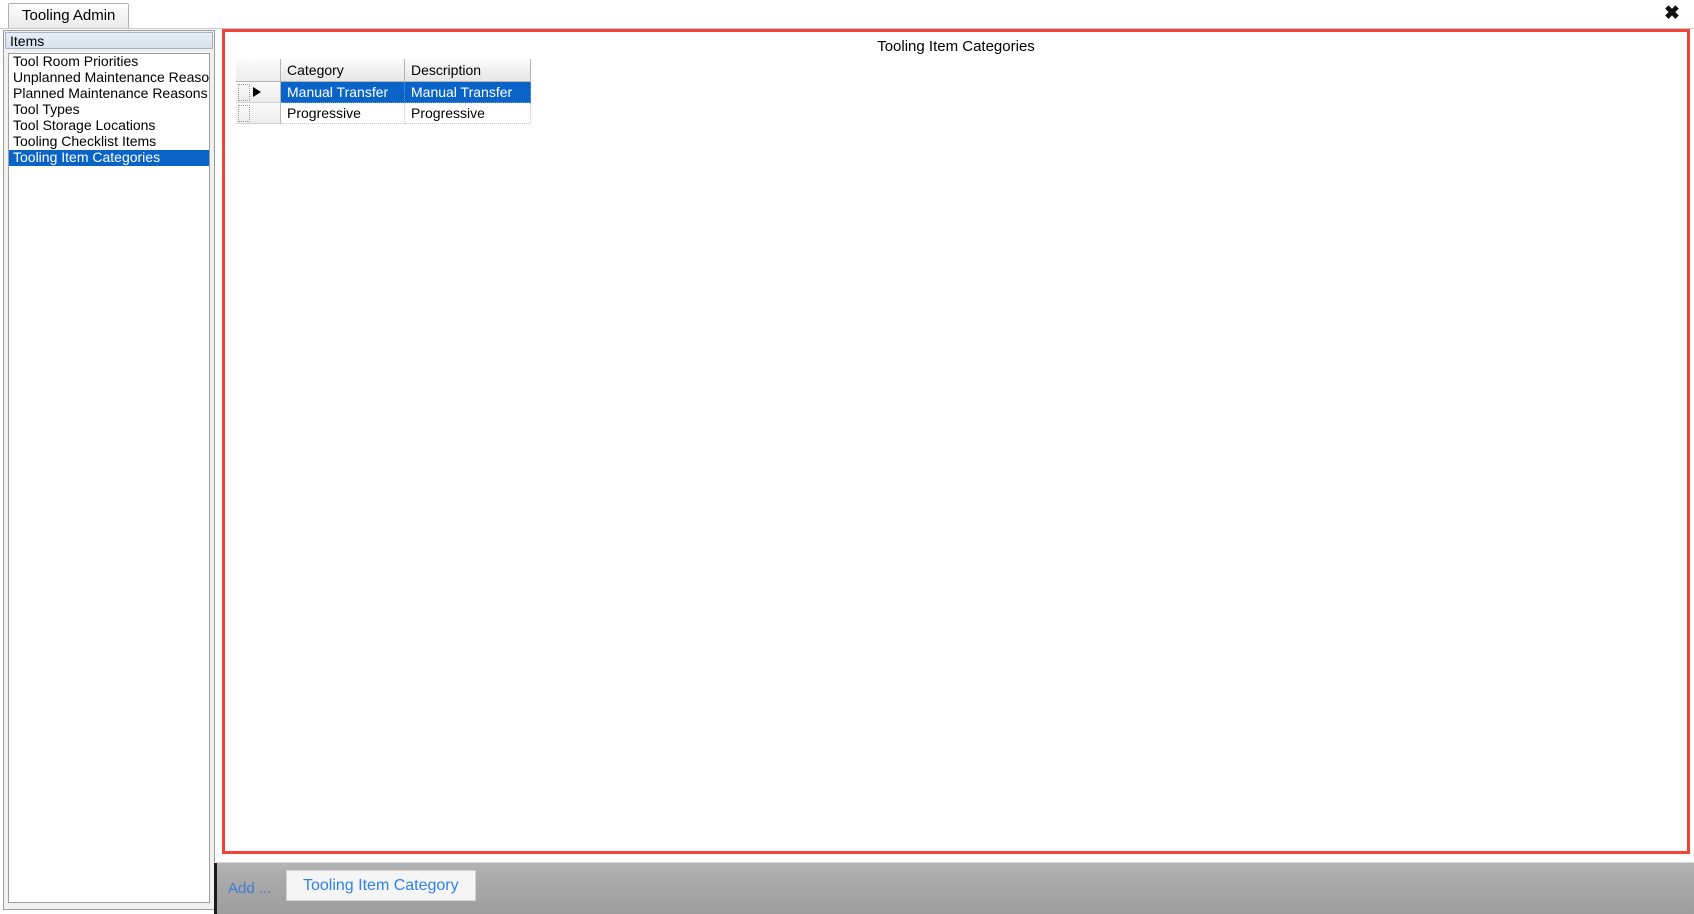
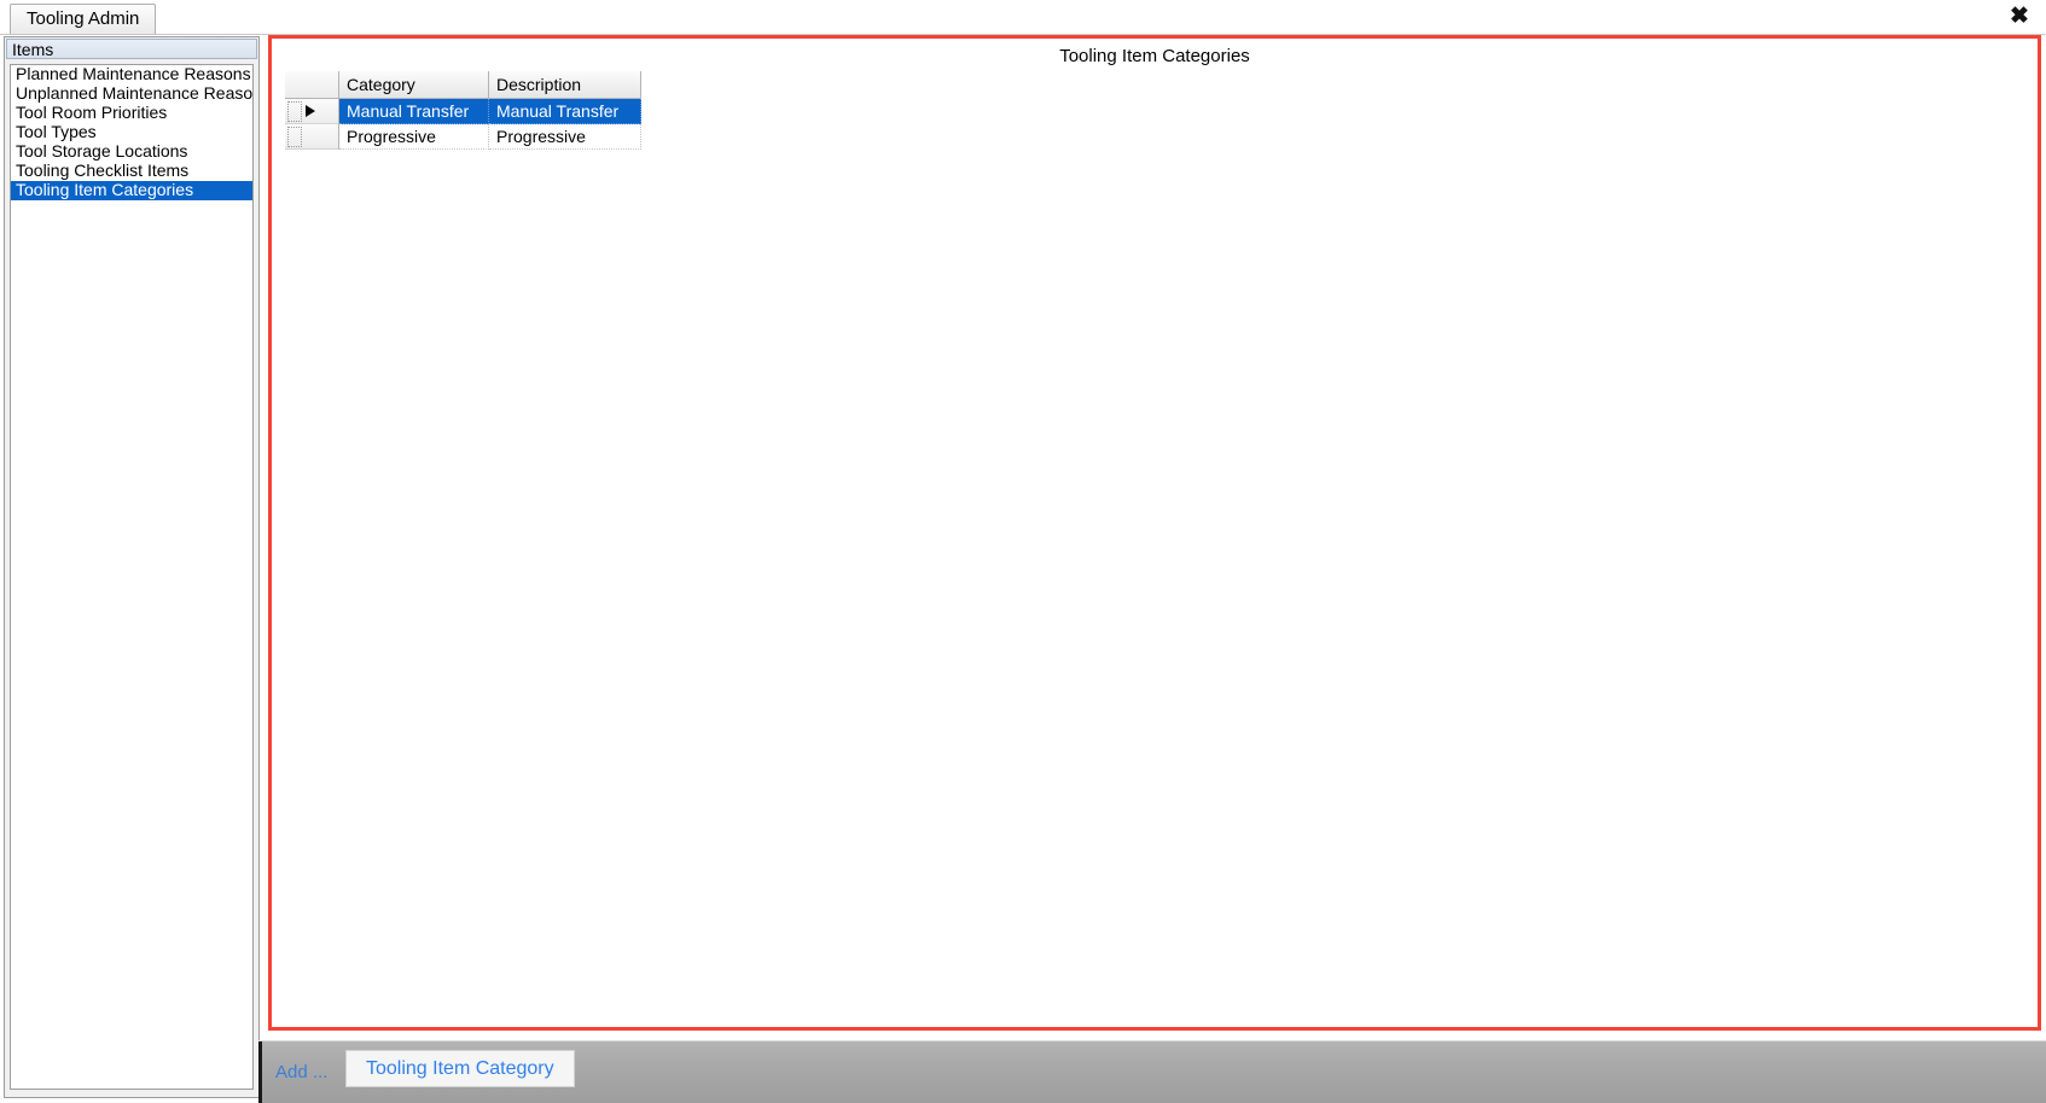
  Tooling Admin
  ✖
  Items
- Tool Room Priorities
+ Planned Maintenance Reasons
  Unplanned Maintenance Reaso
- Planned Maintenance Reasons
+ Tool Room Priorities
  Tool Types
  Tool Storage Locations
  Tooling Checklist Items
  Tooling Item Categories
  Tooling Item Categories
  Category
  Description
  Manual Transfer
  Manual Transfer
  Progressive
  Progressive
  Add ...
  Tooling Item Category
